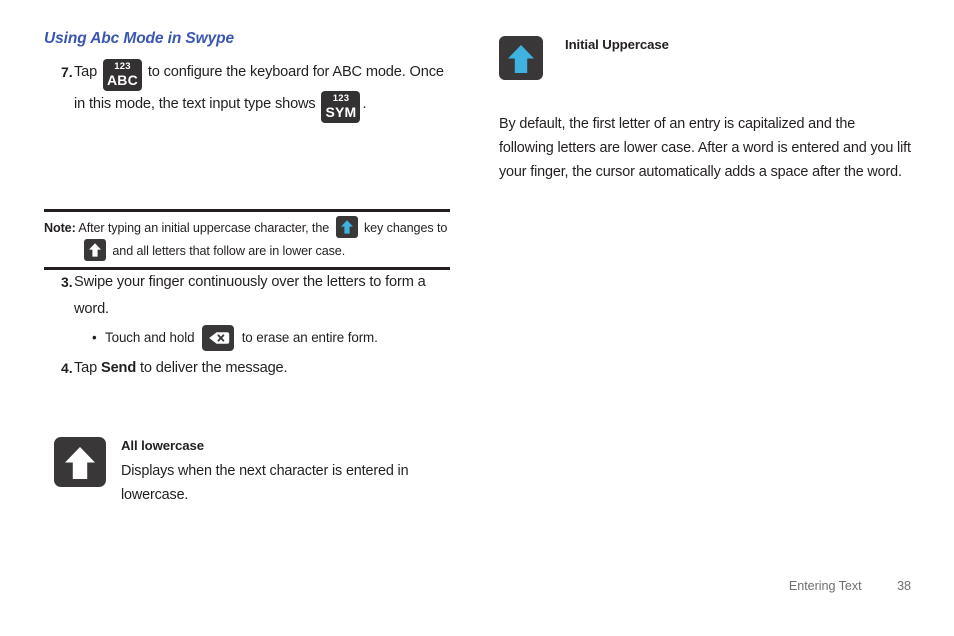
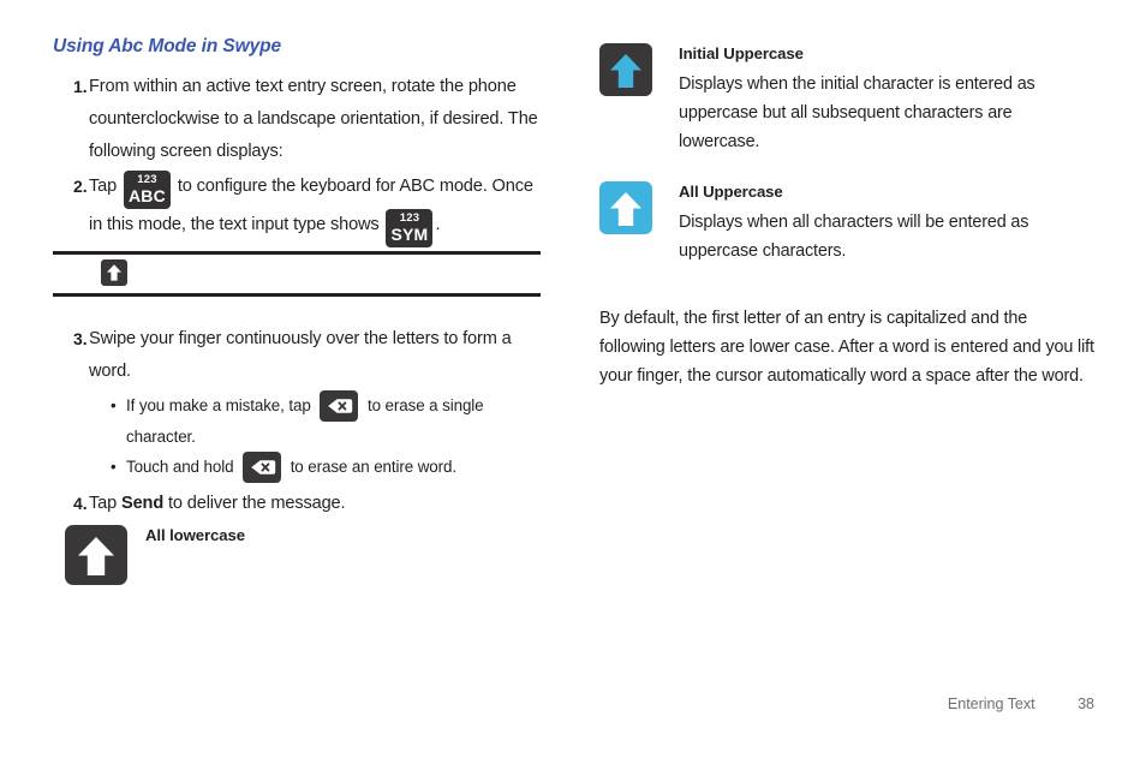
  Using Abc Mode in Swype
+ 1.
+ From within an active text entry screen, rotate the phone counterclockwise to a landscape orientation, if desired. The following screen displays:
- 7.
+ 2.
  Tap
  123
  ABC
  to configure the keyboard for ABC mode. Once in this mode, the text input type shows
  123
  SYM
  .
- Note: After typing an initial uppercase character, the key changes to
- and all letters that follow are in lower case.
  3.
  Swipe your finger continuously over the letters to form a word.
+ If you make a mistake, tap to erase a single character.
- Touch and hold to erase an entire form.
+ Touch and hold to erase an entire word.
  4.
  Tap Send to deliver the message.
  All lowercase
- Displays when the next character is entered in lowercase.
  Initial Uppercase
+ Displays when the initial character is entered as uppercase but all subsequent characters are lowercase.
+ All Uppercase
+ Displays when all characters will be entered as uppercase characters.
- By default, the first letter of an entry is capitalized and the following letters are lower case. After a word is entered and you lift your finger, the cursor automatically adds a space after the word.
+ By default, the first letter of an entry is capitalized and the following letters are lower case. After a word is entered and you lift your finger, the cursor automatically word a space after the word.
  Entering Text 38
